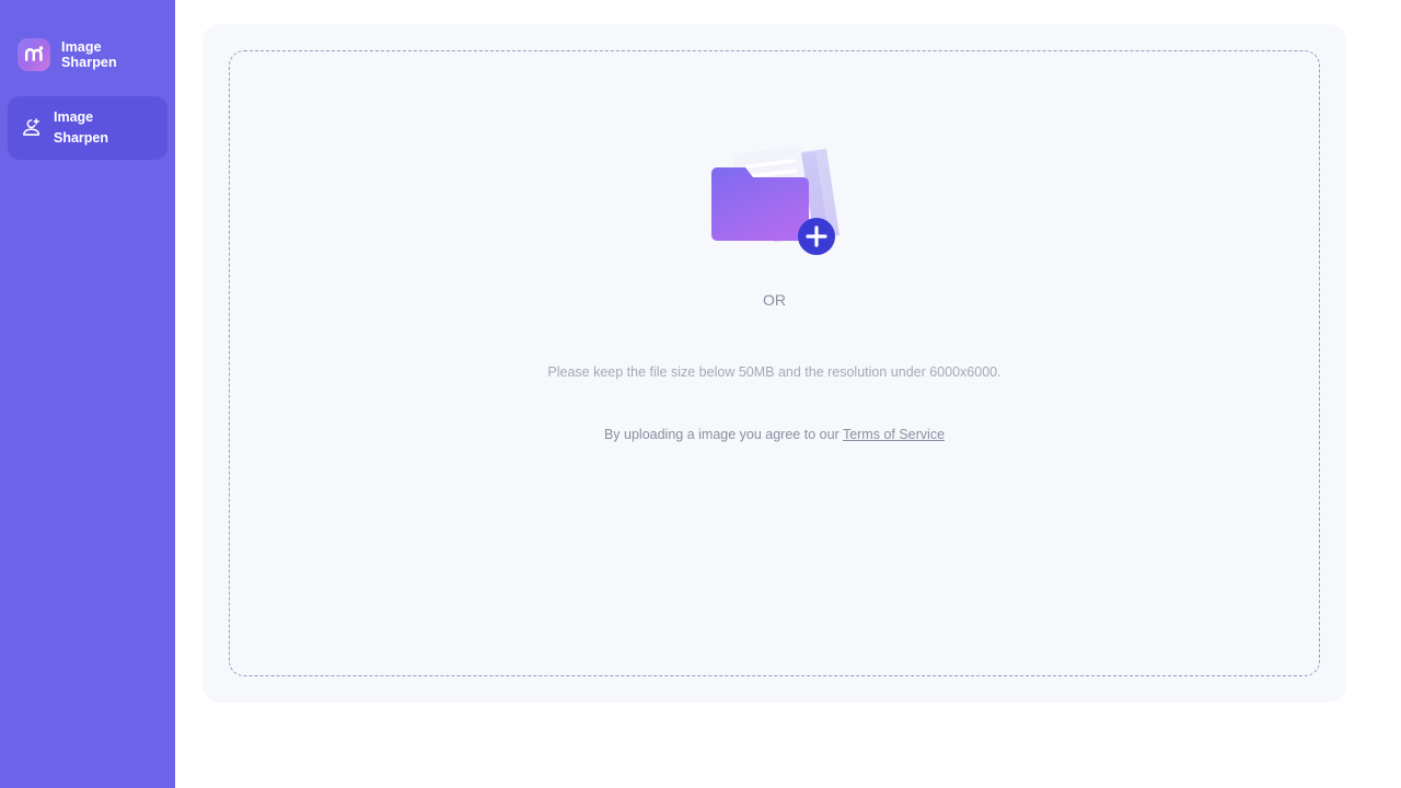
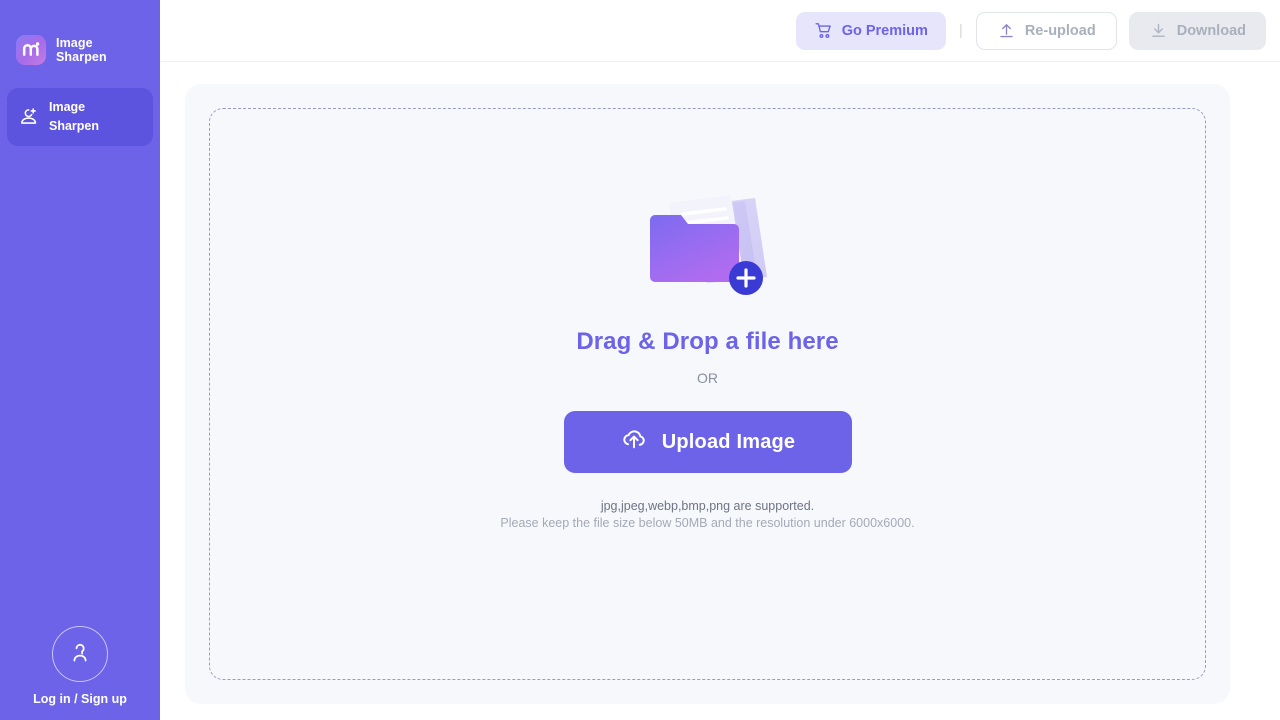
  Image
  Sharpen
  Image
  Sharpen
+ Log in / Sign up
+ Go Premium
+ |
+ Re-upload
+ Download
+ Drag & Drop a file here
  OR
+ Upload Image
+ jpg,jpeg,webp,bmp,png are supported.
  Please keep the file size below 50MB and the resolution under 6000x6000.
- By uploading a image you agree to our Terms of Service
